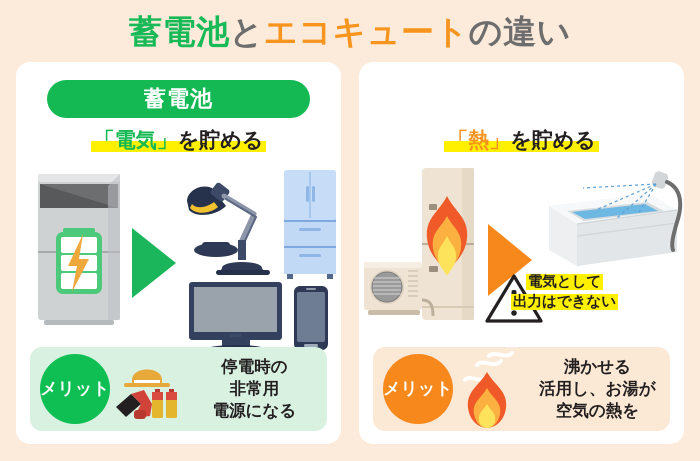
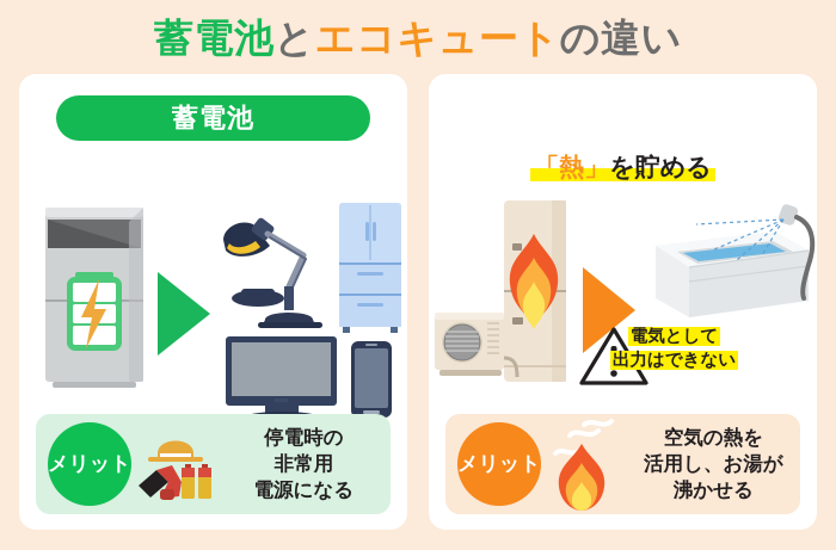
  蓄電池とエコキュートの違い
  蓄電池
- 「電気」を貯める
  メリット
  停電時の
  非常用
  電源になる
  「熱」を貯める
  電気として
  出力はできない
  メリット
- 沸かせる
+ 空気の熱を
  活用し、お湯が
- 空気の熱を
+ 沸かせる
